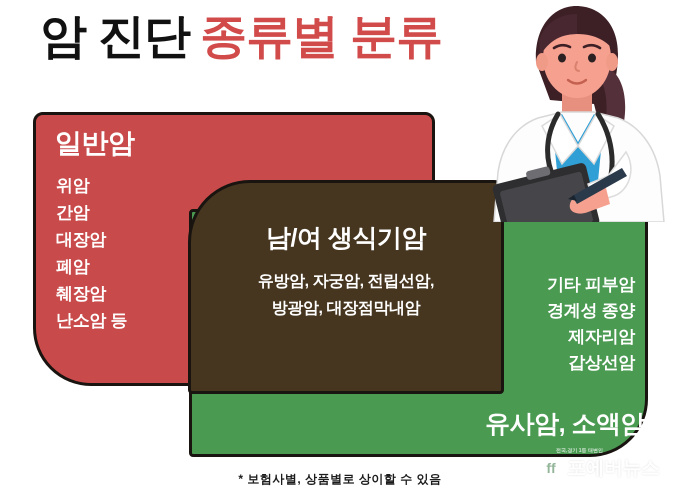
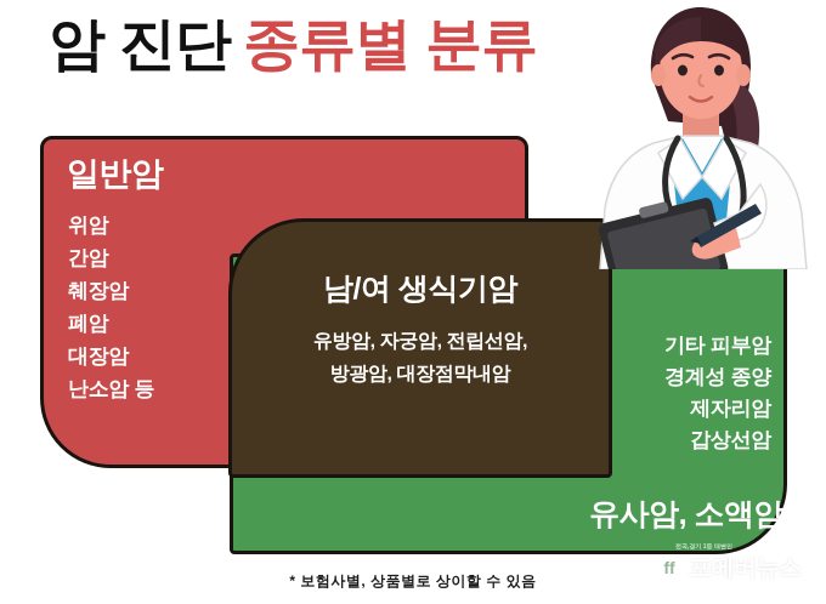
  암 진단 종류별 분류
  일반암
  위암
  간암
- 대장암
+ 췌장암
  폐암
- 췌장암
+ 대장암
  난소암 등
  남/여 생식기암
  유방암, 자궁암, 전립선암,
  방광암, 대장점막내암
  기타 피부암
  경계성 종양
  제자리암
  갑상선암
  유사암, 소액암
  ff
  * 보험사별, 상품별로 상이할 수 있음
